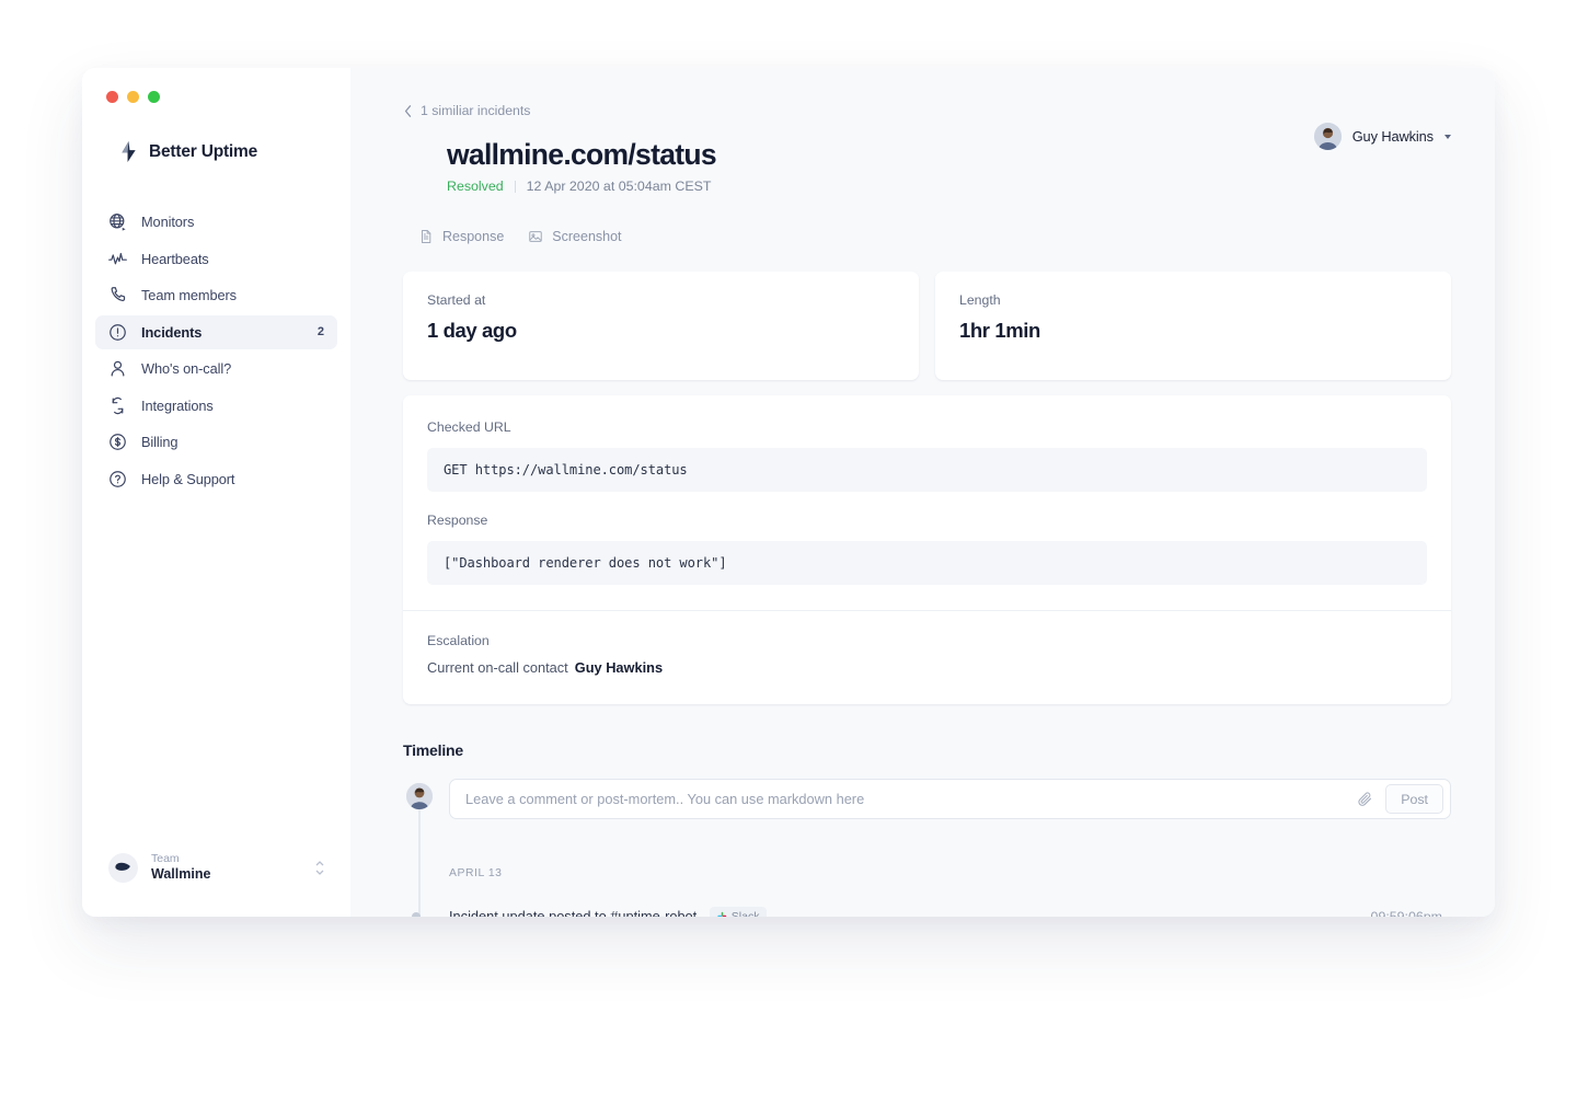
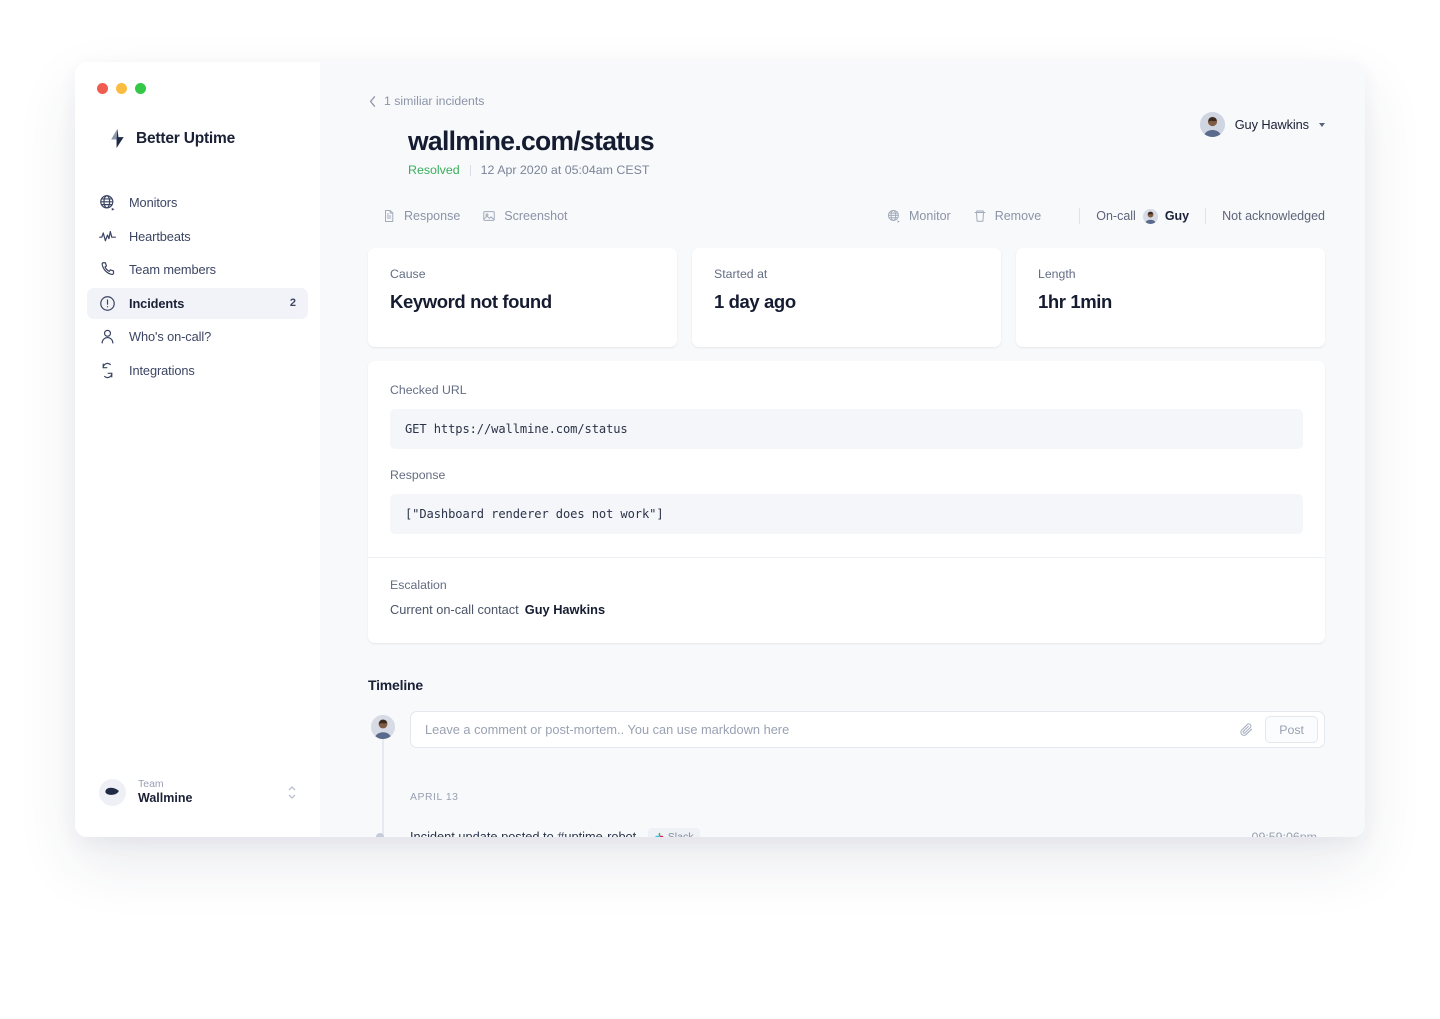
  Better Uptime
  Monitors
  Heartbeats
  Team members
  Incidents
  2
  Who's on-call?
  Integrations
- Billing
- Help & Support
  Team
  Wallmine
  Guy Hawkins
  1 similiar incidents
  wallmine.com/status
  Resolved
  12 Apr 2020 at 05:04am CEST
  Response
  Screenshot
+ Monitor
+ Remove
+ On-call
+ Guy
+ Not acknowledged
+ Cause
+ Keyword not found
  Started at
  1 day ago
  Length
  1hr 1min
  Checked URL
  GET https://wallmine.com/status
  Response
  ["Dashboard renderer does not work"]
  Escalation
  Current on-call contact Guy Hawkins
  Timeline
  Leave a comment or post-mortem.. You can use markdown here
  Post
  APRIL 13
  Incident update posted to #uptime-robot.
  Slack
  09:59:06pm
